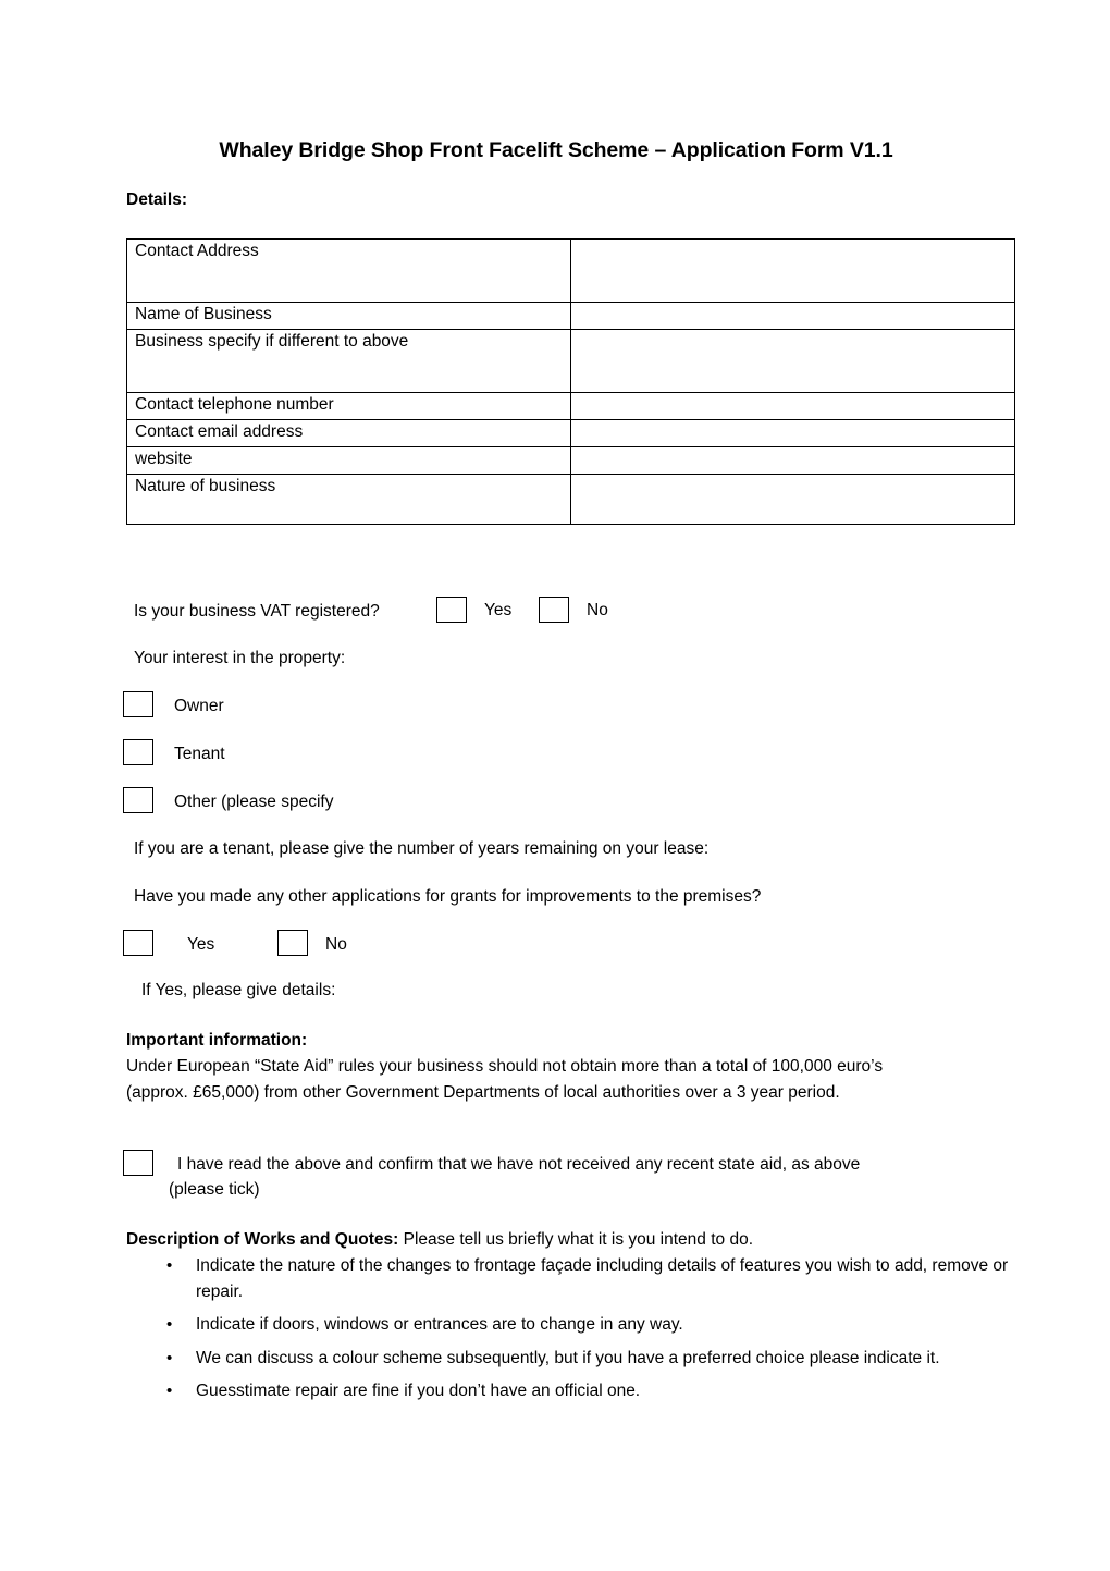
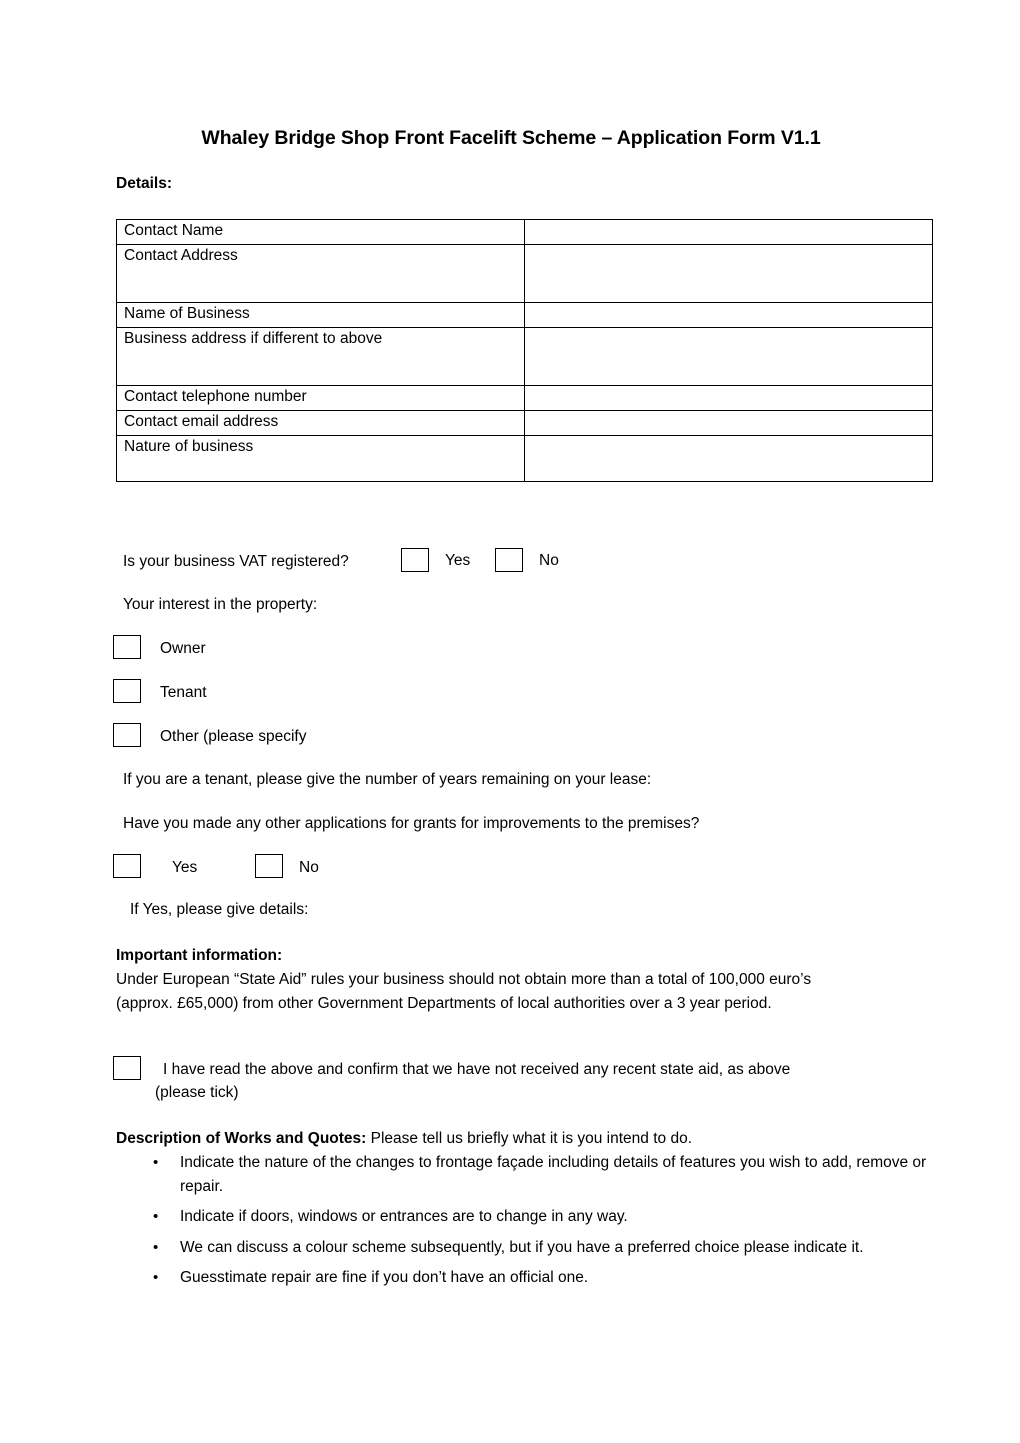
  Whaley Bridge Shop Front Facelift Scheme – Application Form V1.1
  Details:
+ Contact Name
  Contact Address
  Name of Business
- Business specify if different to above
+ Business address if different to above
  Contact telephone number
  Contact email address
- website
  Nature of business
  Is your business VAT registered?
  Yes
  No
  Your interest in the property:
  Owner
  Tenant
  Other (please specify
  If you are a tenant, please give the number of years remaining on your lease:
  Have you made any other applications for grants for improvements to the premises?
  Yes
  No
  If Yes, please give details:
  Important information:
  Under European “State Aid” rules your business should not obtain more than a total of 100,000 euro’s (approx. £65,000) from other Government Departments of local authorities over a 3 year period.
  I have read the above and confirm that we have not received any recent state aid, as above
  (please tick)
  Description of Works and Quotes: Please tell us briefly what it is you intend to do.
  Indicate the nature of the changes to frontage façade including details of features you wish to add, remove or repair.
  Indicate if doors, windows or entrances are to change in any way.
  We can discuss a colour scheme subsequently, but if you have a preferred choice please indicate it.
  Guesstimate repair are fine if you don’t have an official one.
